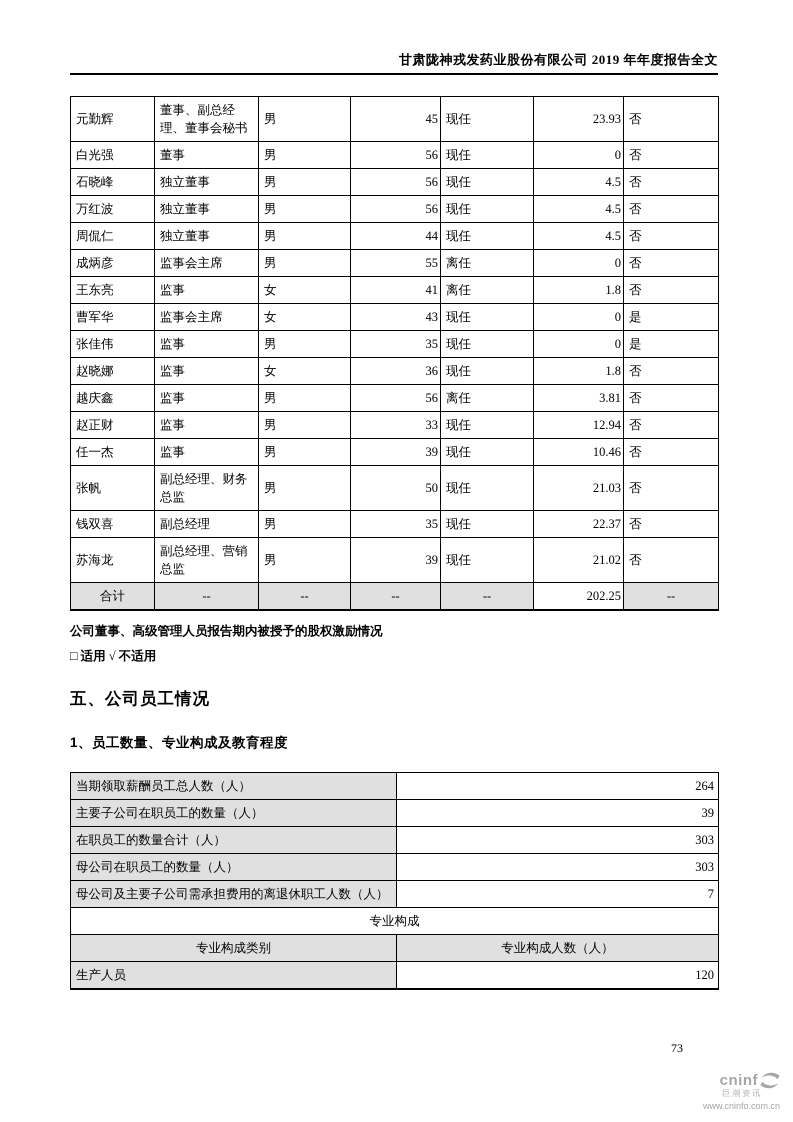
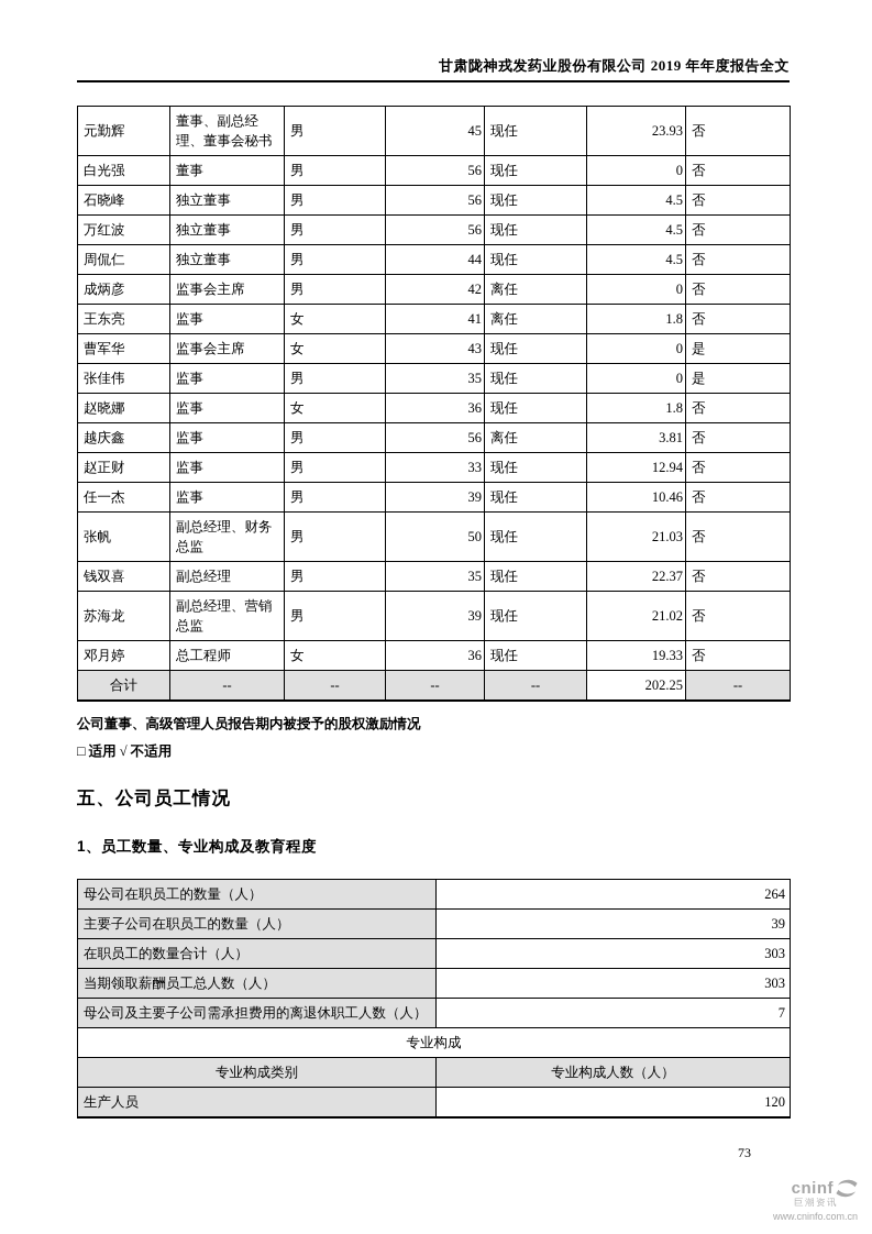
  甘肃陇神戎发药业股份有限公司 2019 年年度报告全文
  元勤辉	董事、副总经理、董事会秘书	男	45	现任	23.93	否
  白光强	董事	男	56	现任	0	否
  石晓峰	独立董事	男	56	现任	4.5	否
  万红波	独立董事	男	56	现任	4.5	否
  周侃仁	独立董事	男	44	现任	4.5	否
- 成炳彦	监事会主席	男	55	离任	0	否
+ 成炳彦	监事会主席	男	42	离任	0	否
  王东亮	监事	女	41	离任	1.8	否
  曹军华	监事会主席	女	43	现任	0	是
  张佳伟	监事	男	35	现任	0	是
  赵晓娜	监事	女	36	现任	1.8	否
  越庆鑫	监事	男	56	离任	3.81	否
  赵正财	监事	男	33	现任	12.94	否
  任一杰	监事	男	39	现任	10.46	否
  张帆	副总经理、财务总监	男	50	现任	21.03	否
  钱双喜	副总经理	男	35	现任	22.37	否
  苏海龙	副总经理、营销总监	男	39	现任	21.02	否
+ 邓月婷	总工程师	女	36	现任	19.33	否
  合计	--	--	--	--	202.25	--
  公司董事、高级管理人员报告期内被授予的股权激励情况
  □ 适用 √ 不适用
  五、公司员工情况
  1、员工数量、专业构成及教育程度
- 当期领取薪酬员工总人数（人）	264
+ 母公司在职员工的数量（人）	264
  主要子公司在职员工的数量（人）	39
  在职员工的数量合计（人）	303
- 母公司在职员工的数量（人）	303
+ 当期领取薪酬员工总人数（人）	303
  母公司及主要子公司需承担费用的离退休职工人数（人）	7
  专业构成
  专业构成类别	专业构成人数（人）
  生产人员	120
  73
  cninf
  巨潮资讯
  www.cninfo.com.cn
